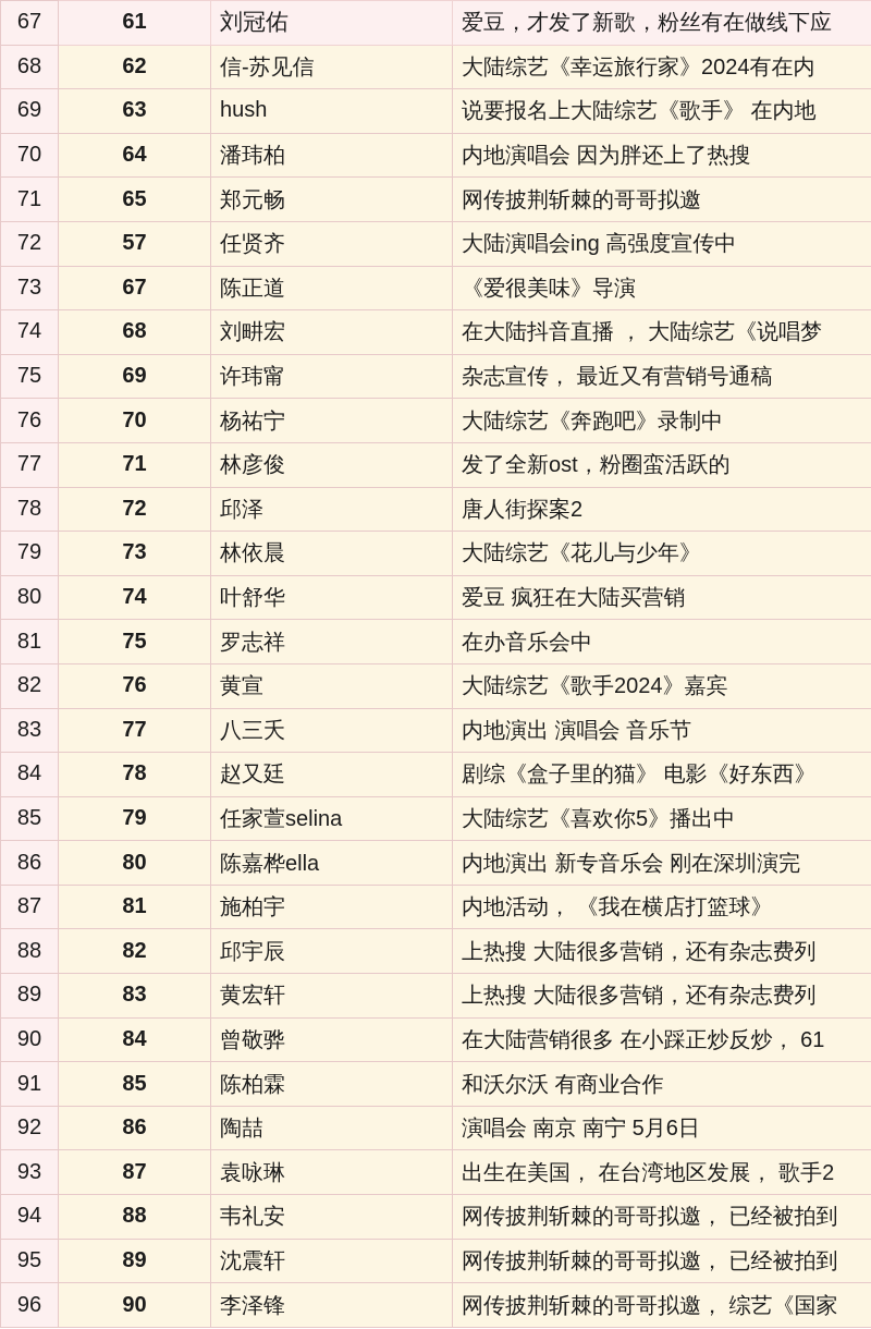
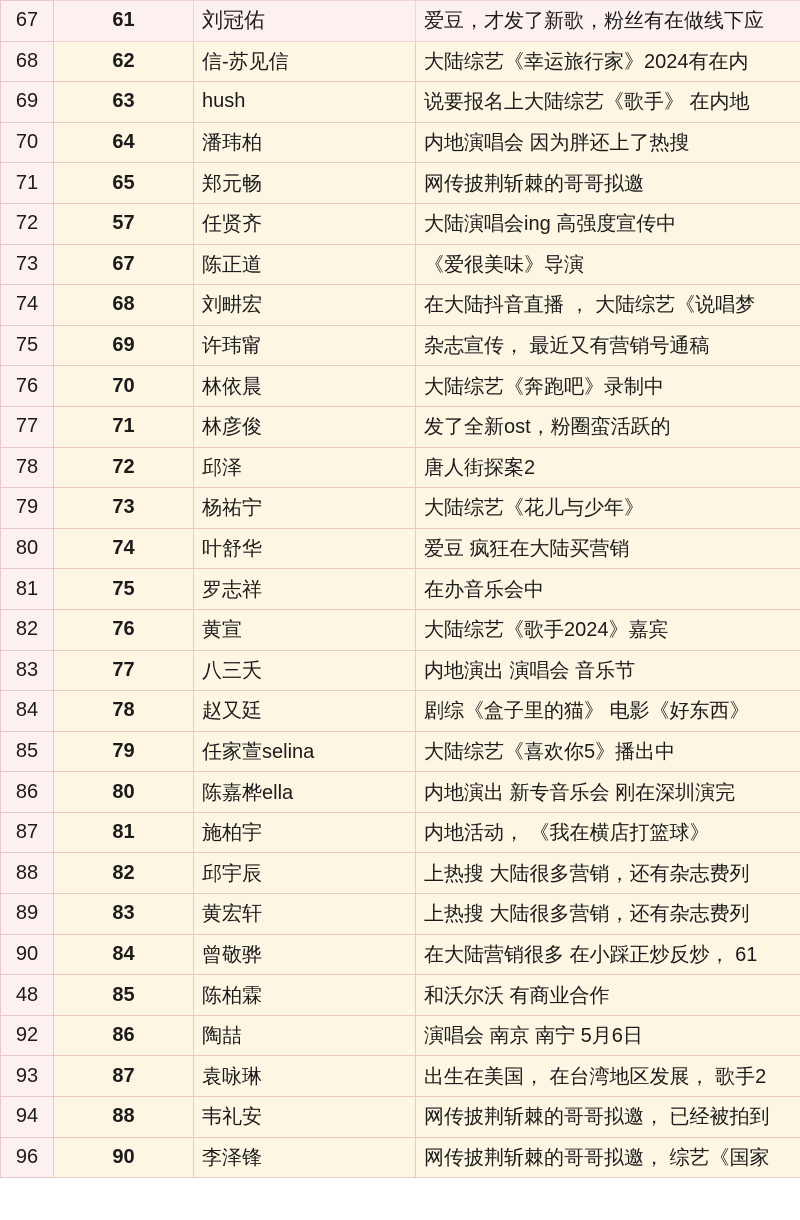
  67	61	刘冠佑	爱豆，才发了新歌，粉丝有在做线下应
  68	62	信-苏见信	大陆综艺《幸运旅行家》2024有在内
  69	63	hush	说要报名上大陆综艺《歌手》 在内地
  70	64	潘玮柏	内地演唱会 因为胖还上了热搜
  71	65	郑元畅	网传披荆斩棘的哥哥拟邀
  72	57	任贤齐	大陆演唱会ing 高强度宣传中
  73	67	陈正道	《爱很美味》导演
  74	68	刘畊宏	在大陆抖音直播 ， 大陆综艺《说唱梦
  75	69	许玮甯	杂志宣传， 最近又有营销号通稿
- 76	70	杨祐宁	大陆综艺《奔跑吧》录制中
+ 76	70	林依晨	大陆综艺《奔跑吧》录制中
  77	71	林彦俊	发了全新ost，粉圈蛮活跃的
  78	72	邱泽	唐人街探案2
- 79	73	林依晨	大陆综艺《花儿与少年》
+ 79	73	杨祐宁	大陆综艺《花儿与少年》
  80	74	叶舒华	爱豆 疯狂在大陆买营销
  81	75	罗志祥	在办音乐会中
  82	76	黄宣	大陆综艺《歌手2024》嘉宾
  83	77	八三夭	内地演出 演唱会 音乐节
  84	78	赵又廷	剧综《盒子里的猫》 电影《好东西》
  85	79	任家萱selina	大陆综艺《喜欢你5》播出中
  86	80	陈嘉桦ella	内地演出 新专音乐会 刚在深圳演完
  87	81	施柏宇	内地活动， 《我在横店打篮球》
  88	82	邱宇辰	上热搜 大陆很多营销，还有杂志费列
  89	83	黄宏轩	上热搜 大陆很多营销，还有杂志费列
  90	84	曾敬骅	在大陆营销很多 在小踩正炒反炒， 61
- 91	85	陈柏霖	和沃尔沃 有商业合作
+ 48	85	陈柏霖	和沃尔沃 有商业合作
  92	86	陶喆	演唱会 南京 南宁 5月6日
  93	87	袁咏琳	出生在美国， 在台湾地区发展， 歌手2
  94	88	韦礼安	网传披荆斩棘的哥哥拟邀， 已经被拍到
- 95	89	沈震轩	网传披荆斩棘的哥哥拟邀， 已经被拍到
  96	90	李泽锋	网传披荆斩棘的哥哥拟邀， 综艺《国家
